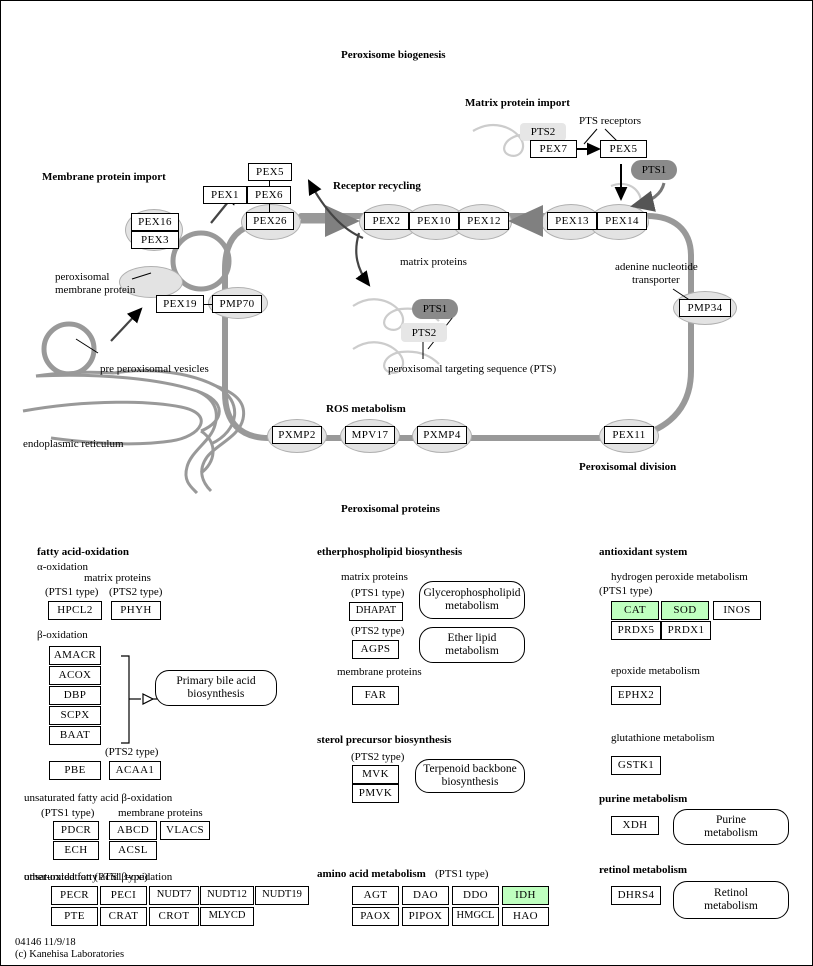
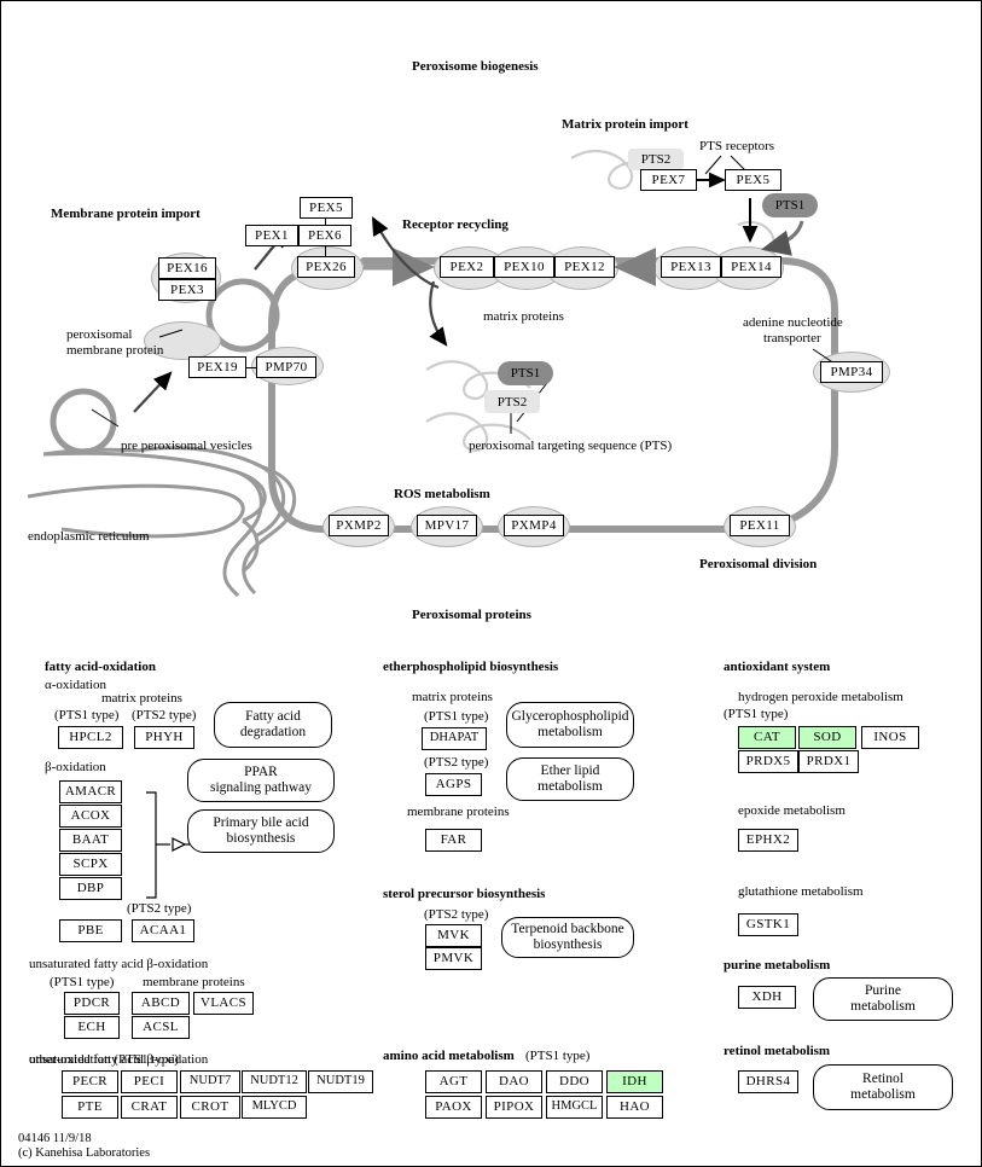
  Peroxisome biogenesis
  PEX5
  PEX1
  PEX6
  PEX26
  PEX16
  PEX3
  PEX19
  PMP70
  PEX2
  PEX10
  PEX12
  PEX13
  PEX14
  PEX7
  PEX5
  PMP34
  PXMP2
  MPV17
  PXMP4
  PEX11
  PTS2
  PTS1
  PTS1
  PTS2
  Matrix protein import
  Membrane protein import
  Receptor recycling
  PTS receptors
  matrix proteins
  peroxisomal targeting sequence (PTS)
  adenine nucleotide
  transporter
  peroxisomal
  membrane protein
  pre peroxisomal vesicles
  endoplasmic reticulum
  ROS metabolism
  Peroxisomal division
  Peroxisomal proteins
  fatty acid-oxidation
  α-oxidation
  matrix proteins
  (PTS1 type)
  (PTS2 type)
  HPCL2
  PHYH
  β-oxidation
  AMACR
  ACOX
- DBP
+ BAAT
  SCPX
- BAAT
+ DBP
  (PTS2 type)
  PBE
  ACAA1
  unsaturated fatty acid β-oxidation
  (PTS1 type)
  membrane proteins
  PDCR
  ECH
  ABCD
  ACSL
  VLACS
  unsaturated fatty acid β-oxidation
  other-oxidation (PTS1 type)
  PECR
  PECI
  NUDT7
  NUDT12
  NUDT19
  PTE
  CRAT
  CROT
  MLYCD
+ Fatty acid
+ degradation
+ PPAR
+ signaling pathway
  Primary bile acid
  biosynthesis
  etherphospholipid biosynthesis
  matrix proteins
  (PTS1 type)
  DHAPAT
  (PTS2 type)
  AGPS
  membrane proteins
  FAR
  Glycerophospholipid
  metabolism
  Ether lipid
  metabolism
  sterol precursor biosynthesis
  (PTS2 type)
  MVK
  PMVK
  Terpenoid backbone
  biosynthesis
  amino acid metabolism
  (PTS1 type)
  AGT
  DAO
  DDO
  IDH
  PAOX
  PIPOX
  HMGCL
  HAO
  antioxidant system
  hydrogen peroxide metabolism
  (PTS1 type)
  CAT
  SOD
  INOS
  PRDX5
  PRDX1
  epoxide metabolism
  EPHX2
  glutathione metabolism
  GSTK1
  purine metabolism
  XDH
  Purine
  metabolism
  retinol metabolism
  DHRS4
  Retinol
  metabolism
  04146 11/9/18
  (c) Kanehisa Laboratories
